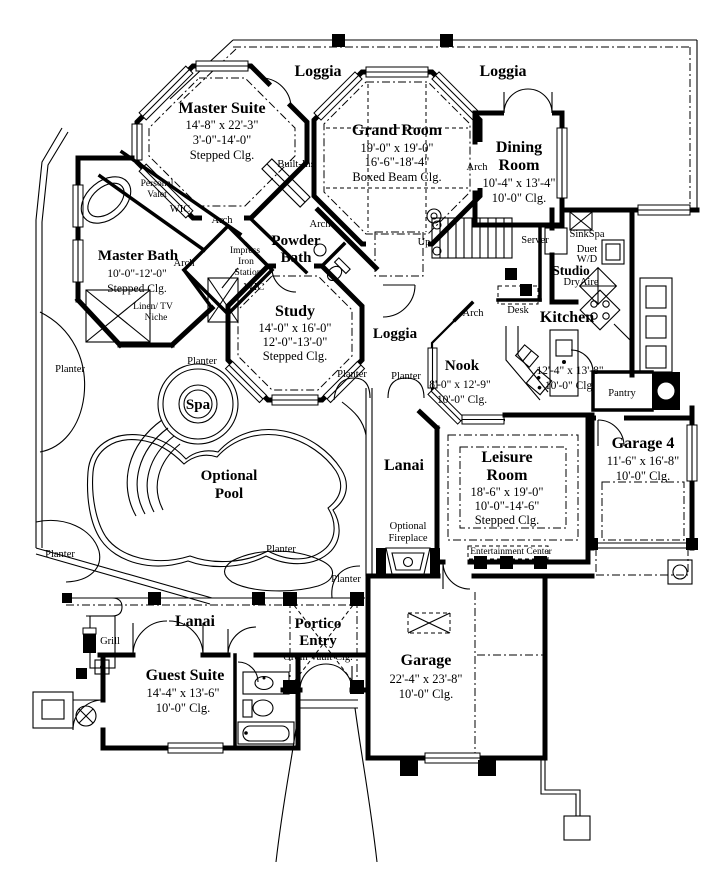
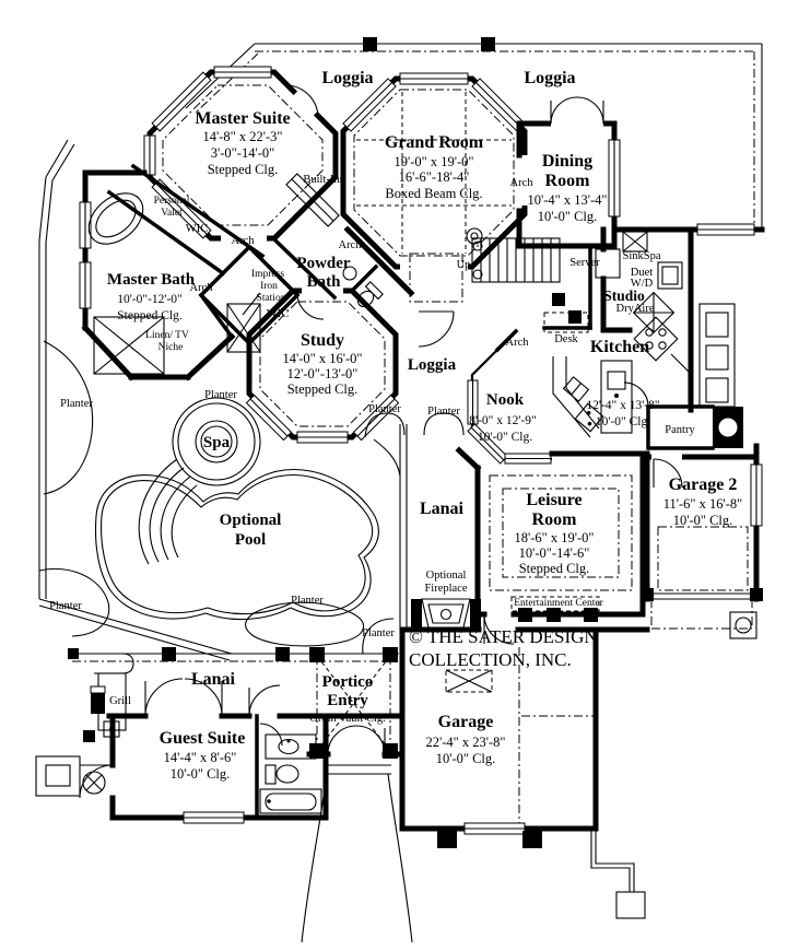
  Master Suite
  14'-8" x 22'-3"
  3'-0"-14'-0"
  Stepped Clg.
  Built-In
  Ach
  Grand Room
  19'-0" x 19'-0"
  16'-6"-18'-4"
  Boxed Beam Clg.
  Arch
  Dining
  Room
  10'-4" x 13'-4"
  10'-0" Clg.
  Up
  Server
  Desk
  Arch
  SinkSpa
  Duet
  W/D
  Studio
  DryAire
  Kitchen
  12'-4" x 13'-
  10'-0" Clg
  Pantry
  Nook
  8'-0" x 12'-9"
  10'-0" Clg.
- Garage 4
+ Garage 2
  11'-6" x 16'-8"
  10'-0" Clg.
  Leisure
  Room
  18'-6" x 19'-0"
  10'-0"-14'-6"
  Stepped Clg.
  Entertainment Center
  Lanai
  Optional
  Fireplace
  Loggia
  Study
  14'-0" x 16'-0"
  12'-0"-13'-0"
  Stepped Clg.
  Planter
  Planter
  Powder
  Bath
  Arch
  Master Bath
  10'-0"-12'-0"
  Stepped Clg.
  Linen/ TV
  Niche
  Personal
  Valet
  WIC
  Impress
  Iron
  Station
  WIC
  Arch
  Spa
  Optional
  Pool
  Planter
  Planter
  Planter
  Planter
  Planter
  Lanai
  Grill
  Guest Suite
- 14'-4" x 13'-6"
+ 14'-4" x 8'-6"
  10'-0" Clg.
  Portico
  Entry
  Groin Vault Clg.
+ © THE SATER DESIGN
+ COLLECTION, INC.
  Garage
  22'-4" x 23'-8"
  10'-0" Clg.
  Loggia
  Loggia
